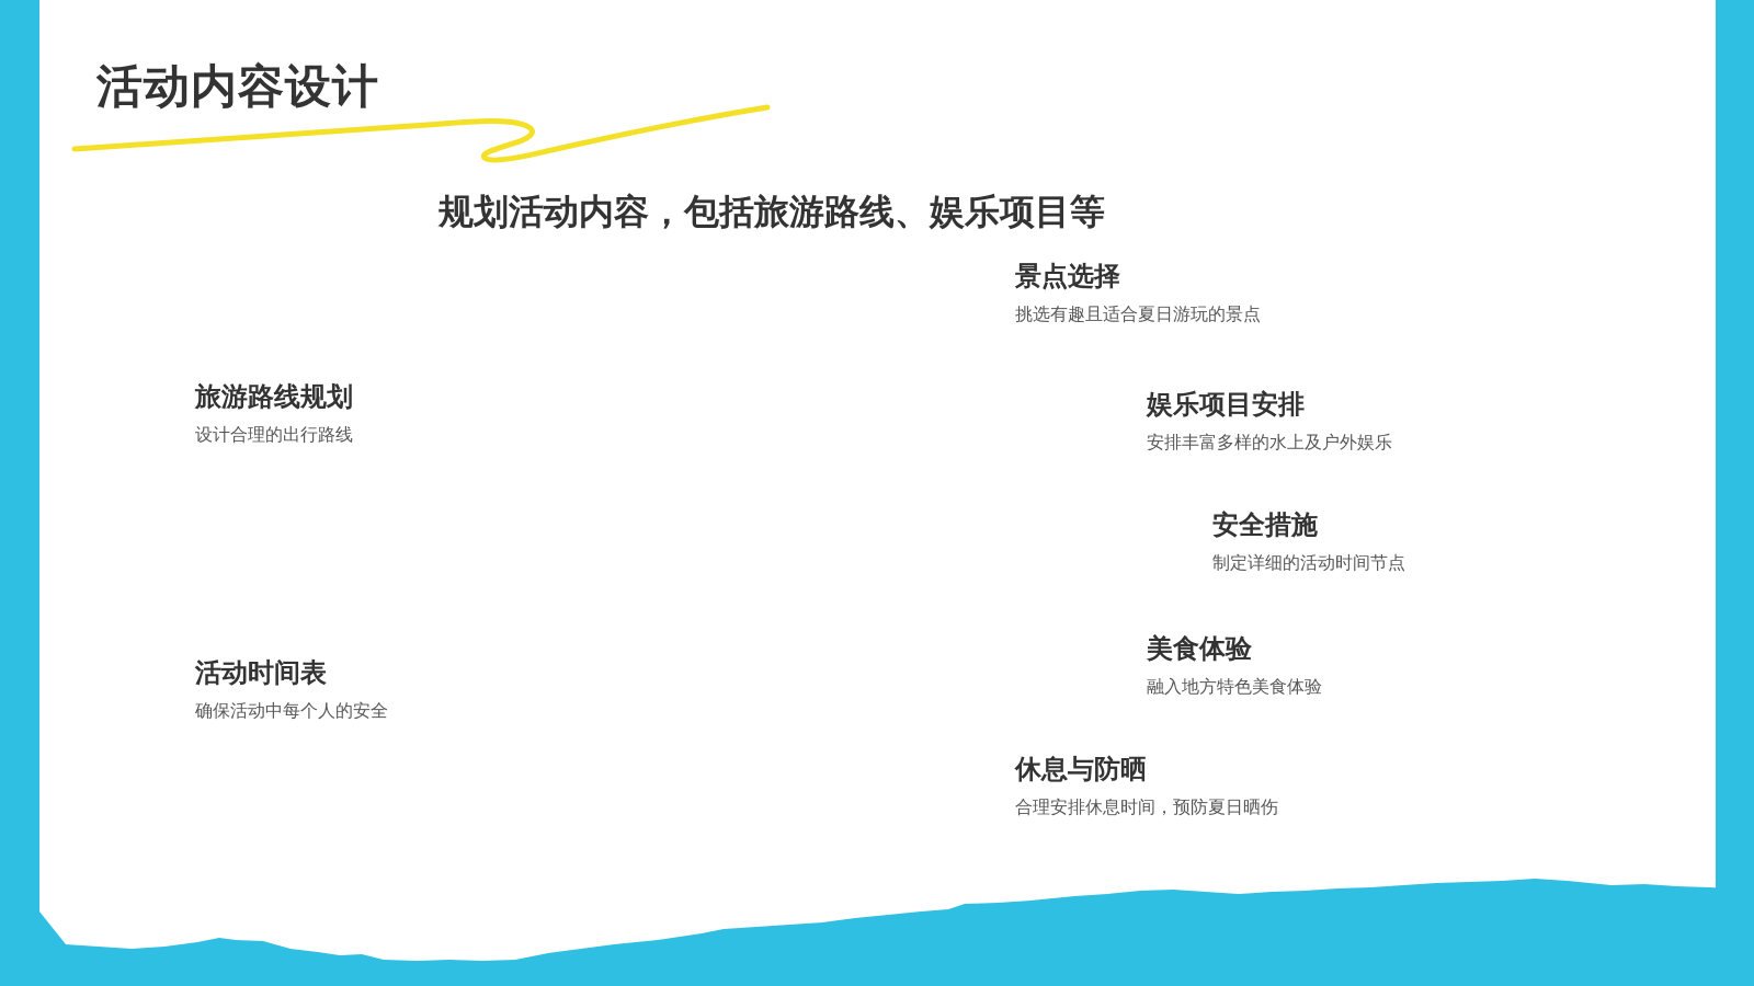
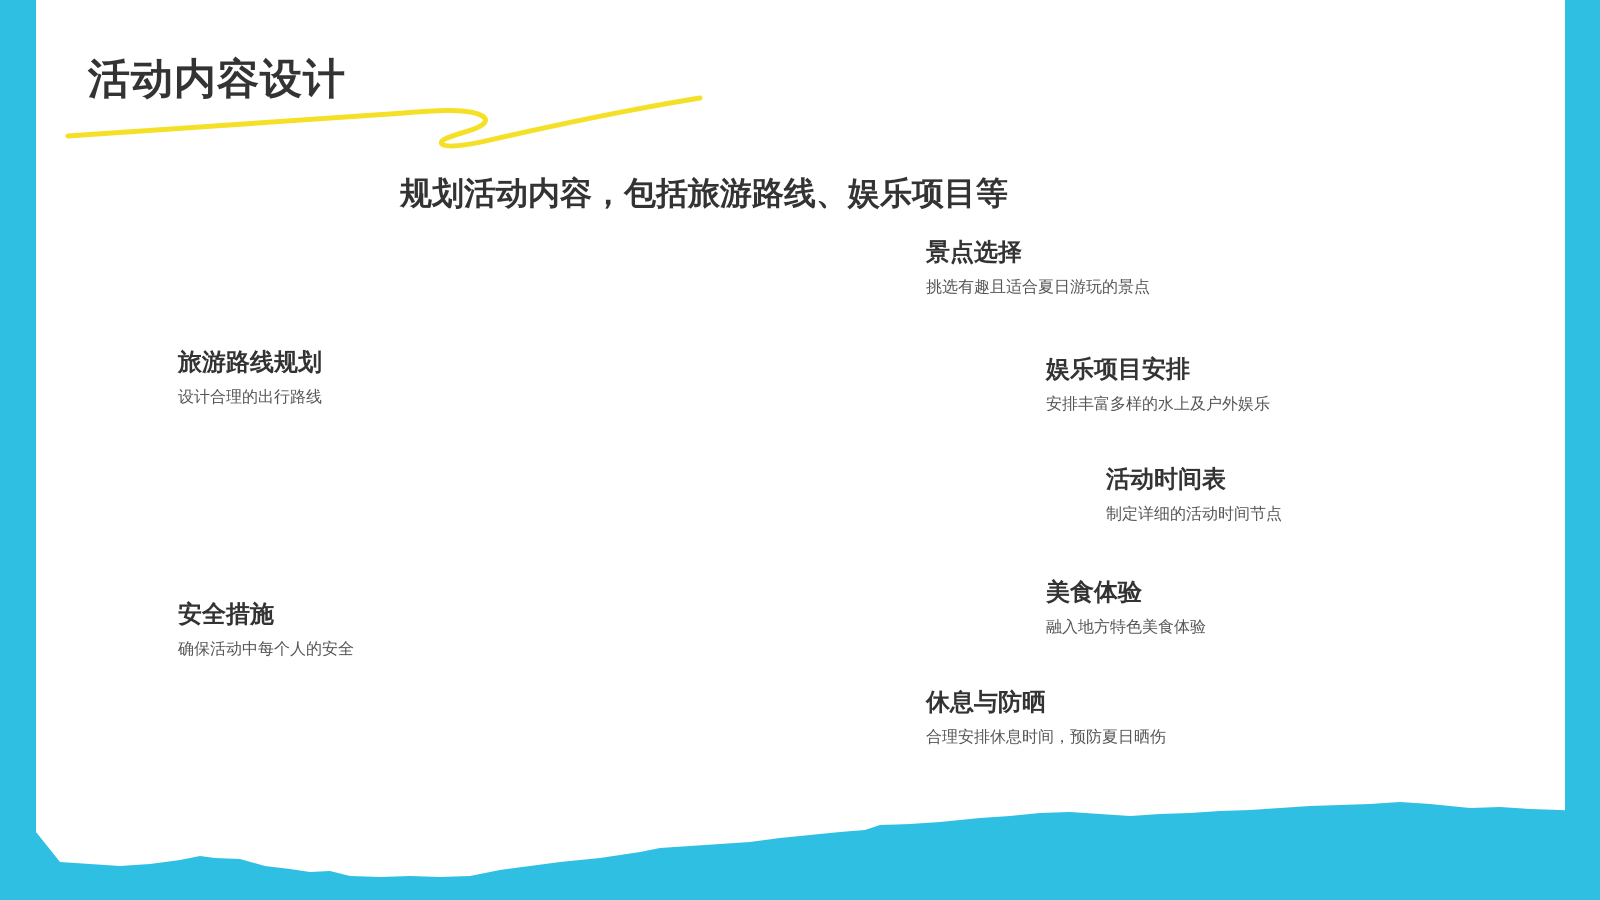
  活动内容设计
  规划活动内容，包括旅游路线、娱乐项目等
  旅游路线规划
  设计合理的出行路线
  景点选择
  挑选有趣且适合夏日游玩的景点
  娱乐项目安排
  安排丰富多样的水上及户外娱乐
- 安全措施
+ 活动时间表
  制定详细的活动时间节点
  美食体验
  融入地方特色美食体验
  休息与防晒
  合理安排休息时间，预防夏日晒伤
- 活动时间表
+ 安全措施
  确保活动中每个人的安全
